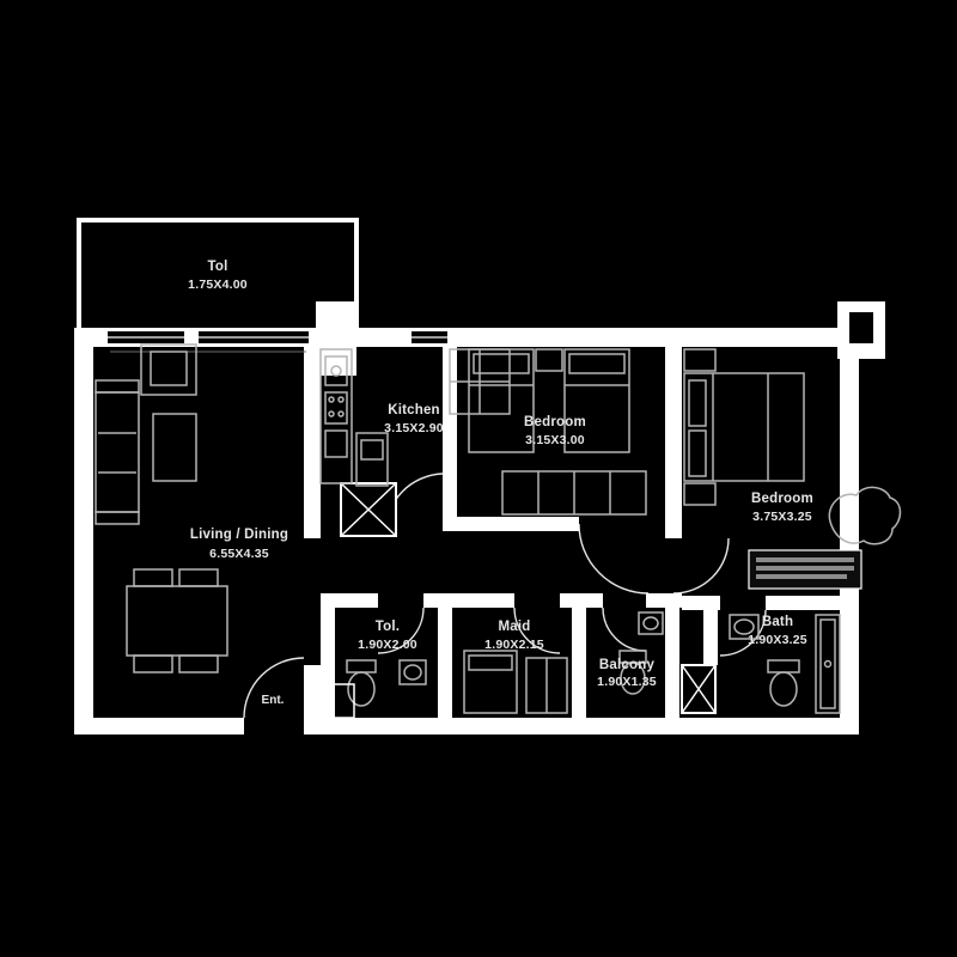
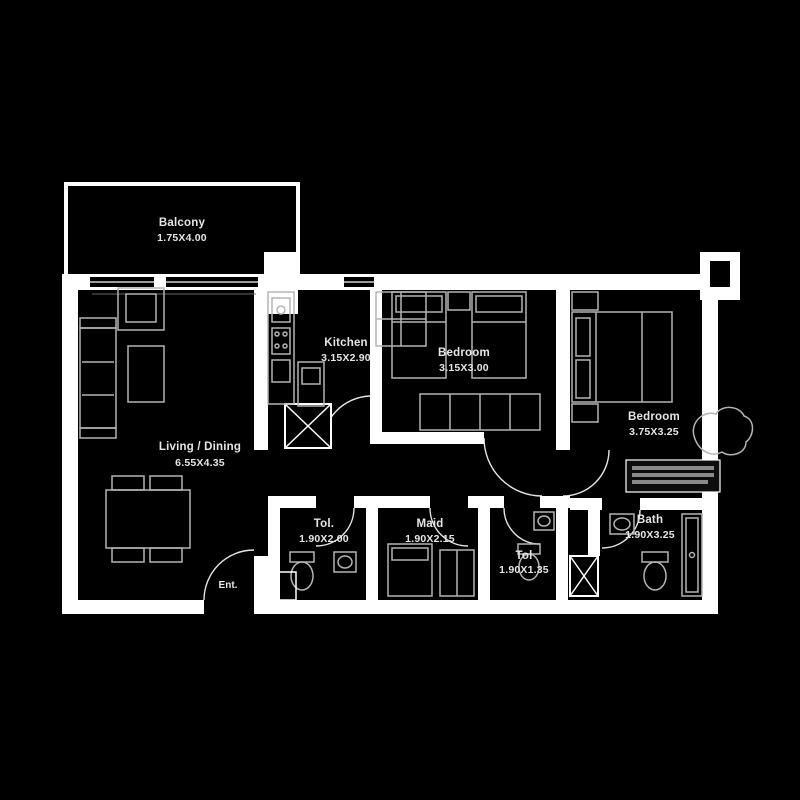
- Tol
+ Balcony
  1.75X4.00
  Living / Dining
  6.55X4.35
  Kitchen
  3.15X2.90
  Bedroom
  3.15X3.00
  Bedroom
  3.75X3.25
  Tol.
  1.90X2.00
  Maid
  1.90X2.15
- Balcony
+ Tol
  1.90X1.35
  Bath
  1.90X3.25
  Ent.
